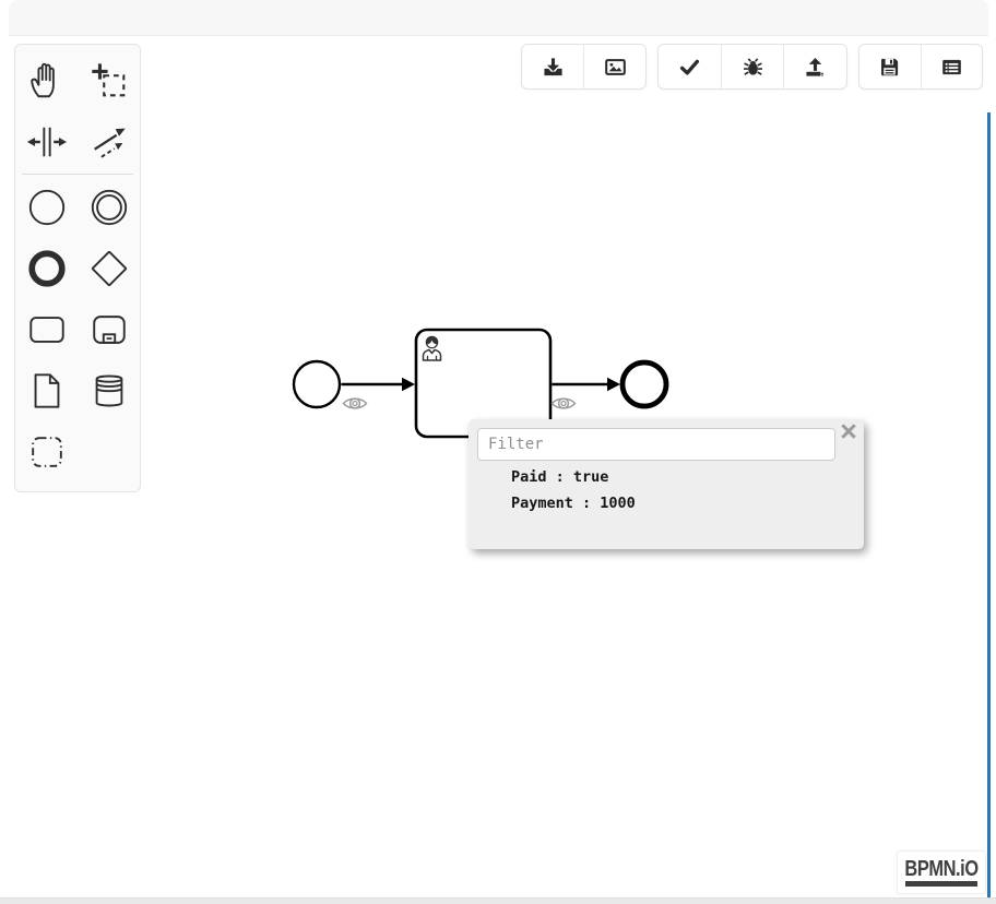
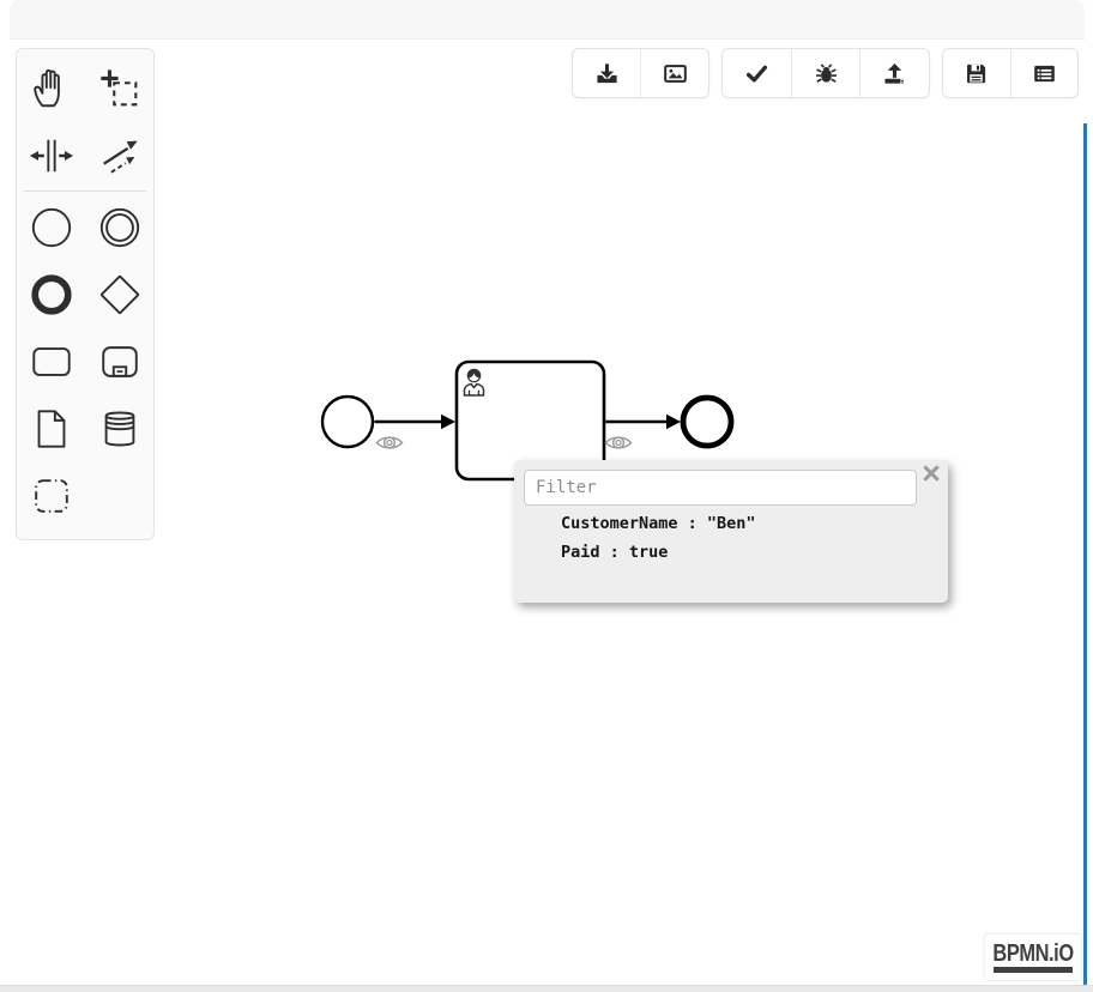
  Filter
  ×
+ CustomerName : "Ben"
  Paid : true
- Payment : 1000
  BPMN.iO
